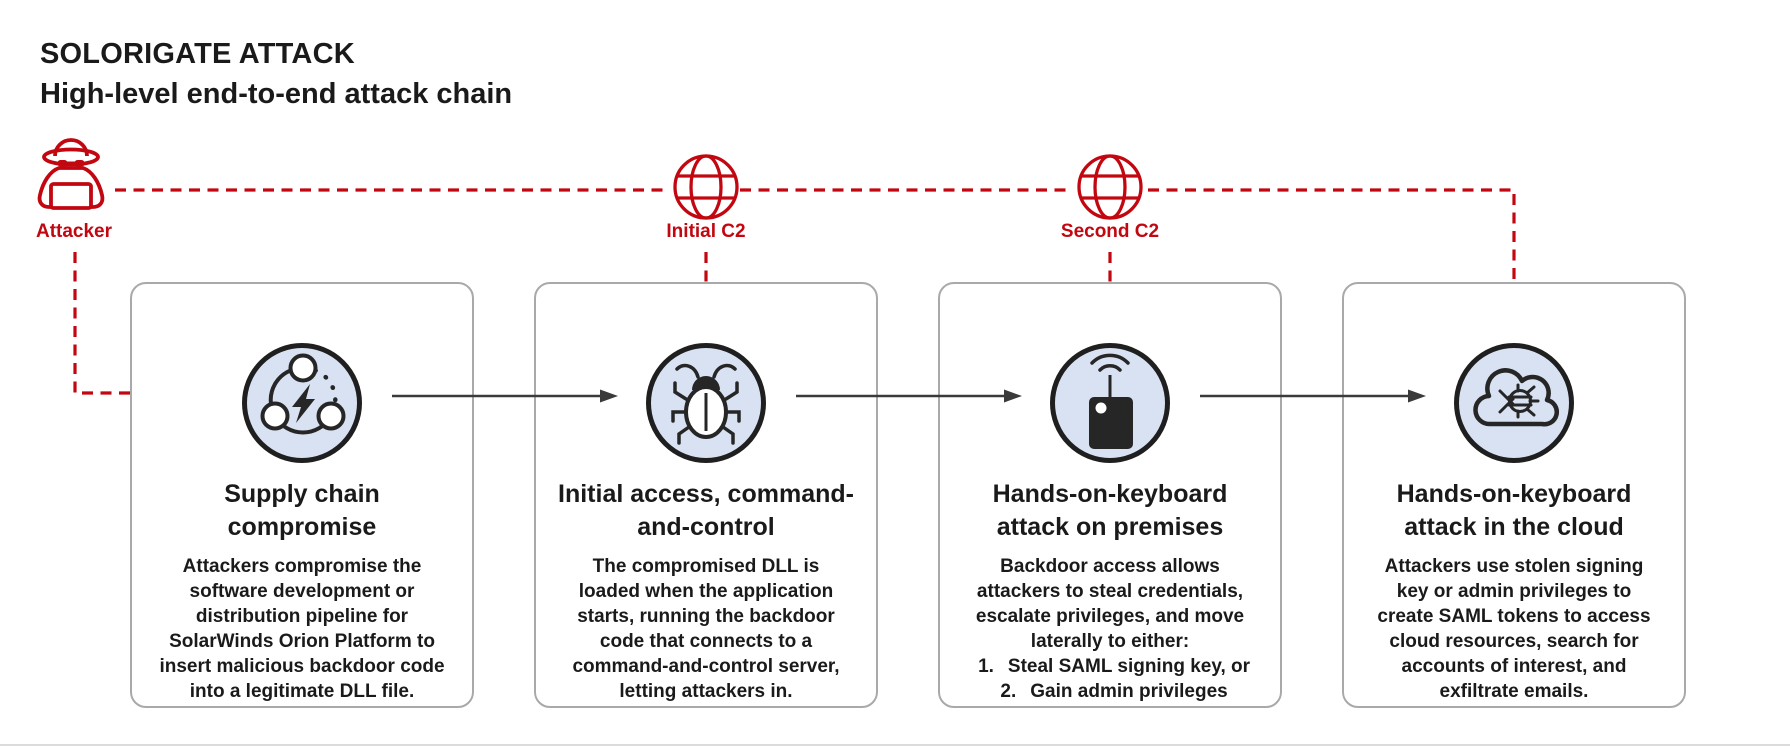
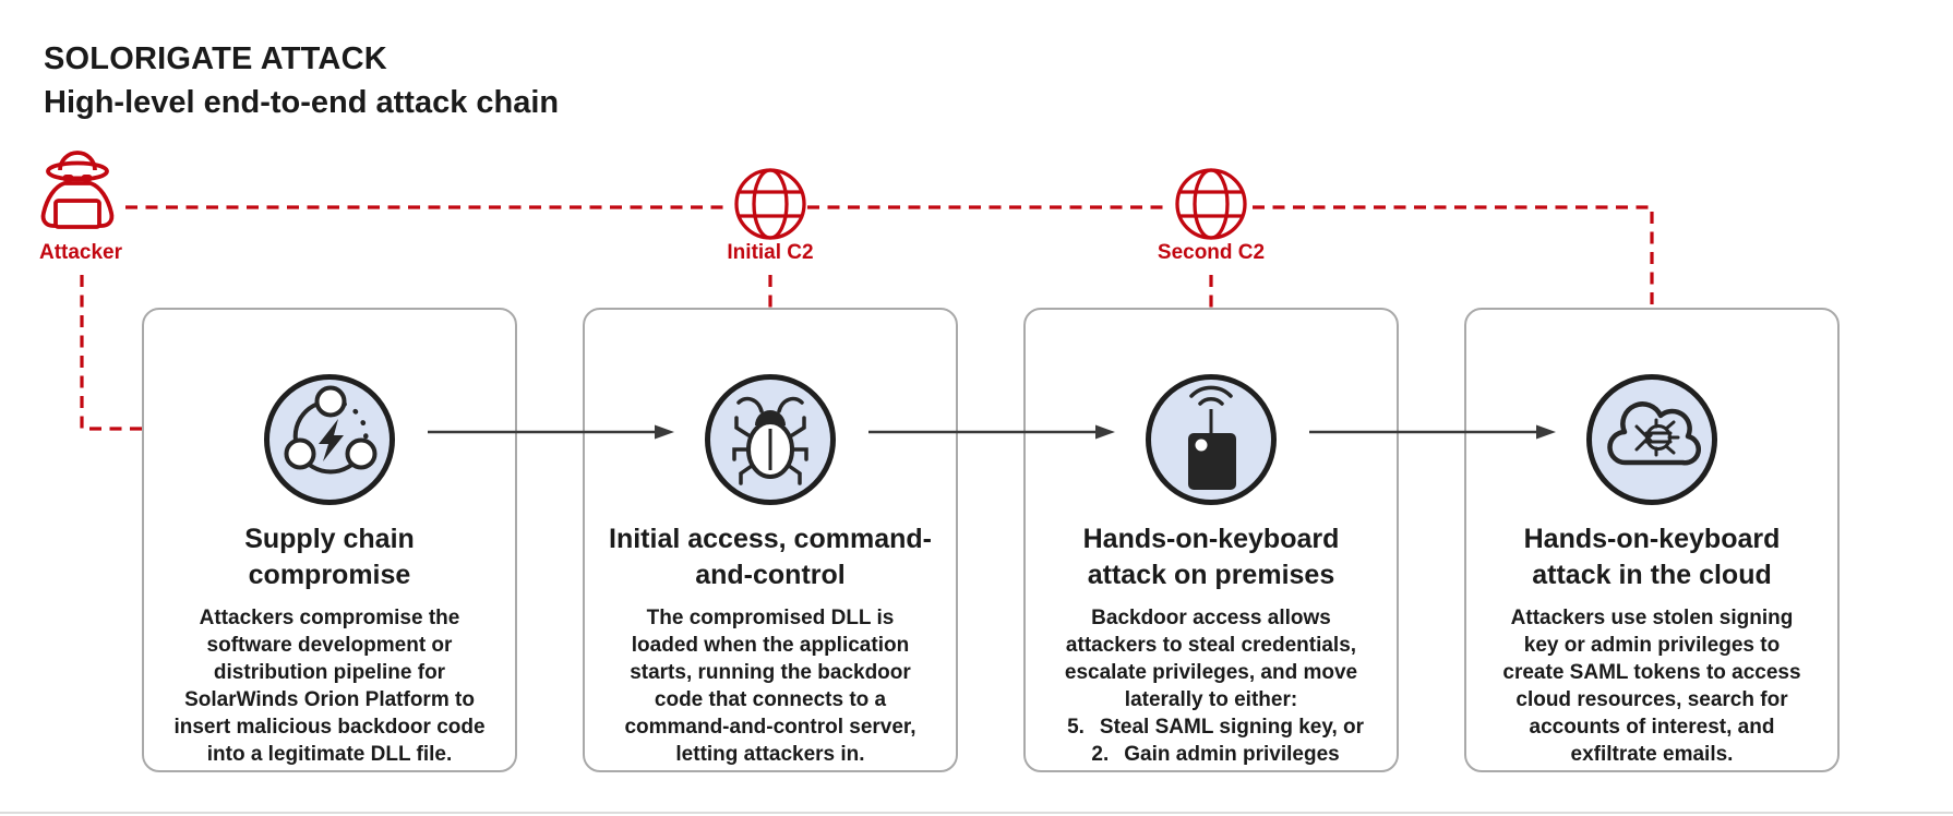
  SOLORIGATE ATTACK
  High-level end-to-end attack chain
  Attacker
  Initial C2
  Second C2
  Supply chain
  compromise
  Attackers compromise the
  software development or
  distribution pipeline for
  SolarWinds Orion Platform to
  insert malicious backdoor code
  into a legitimate DLL file.
  Initial access, command-
  and-control
  The compromised DLL is
  loaded when the application
  starts, running the backdoor
  code that connects to a
  command-and-control server,
  letting attackers in.
  Hands-on-keyboard
  attack on premises
  Backdoor access allows
  attackers to steal credentials,
  escalate privileges, and move
  laterally to either:
- 1.
+ 5.
  Steal SAML signing key, or
  2.
  Gain admin privileges
  Hands-on-keyboard
  attack in the cloud
  Attackers use stolen signing
  key or admin privileges to
  create SAML tokens to access
  cloud resources, search for
  accounts of interest, and
  exfiltrate emails.
